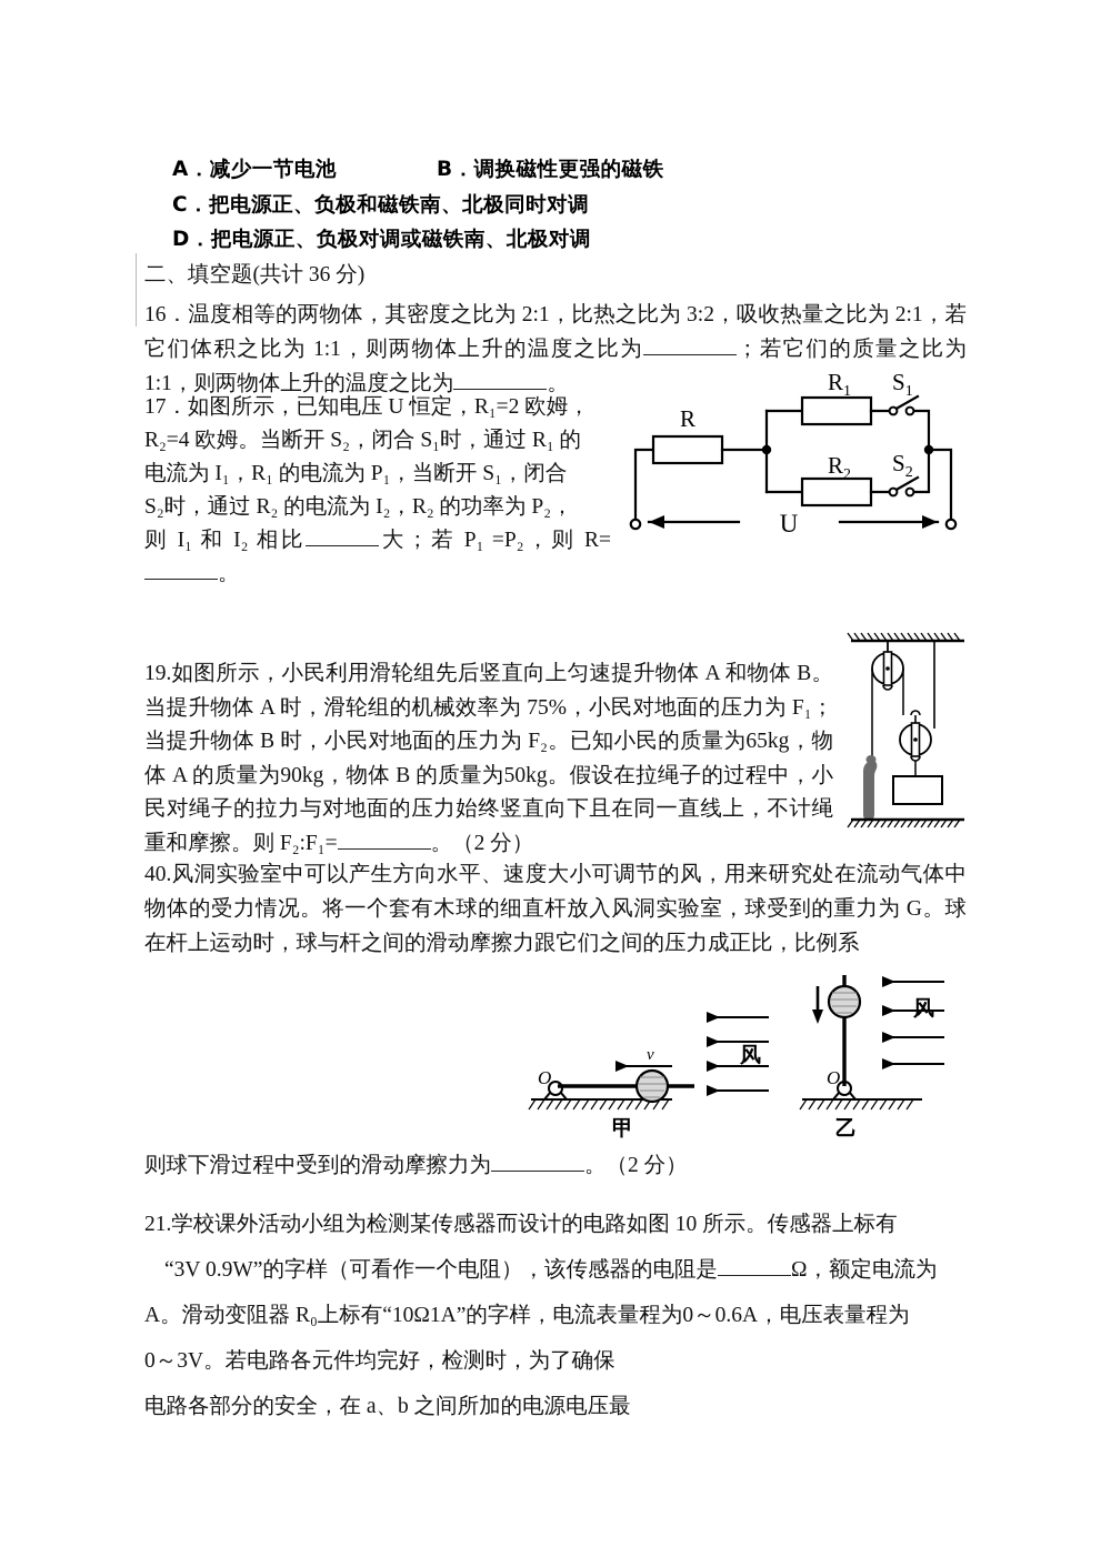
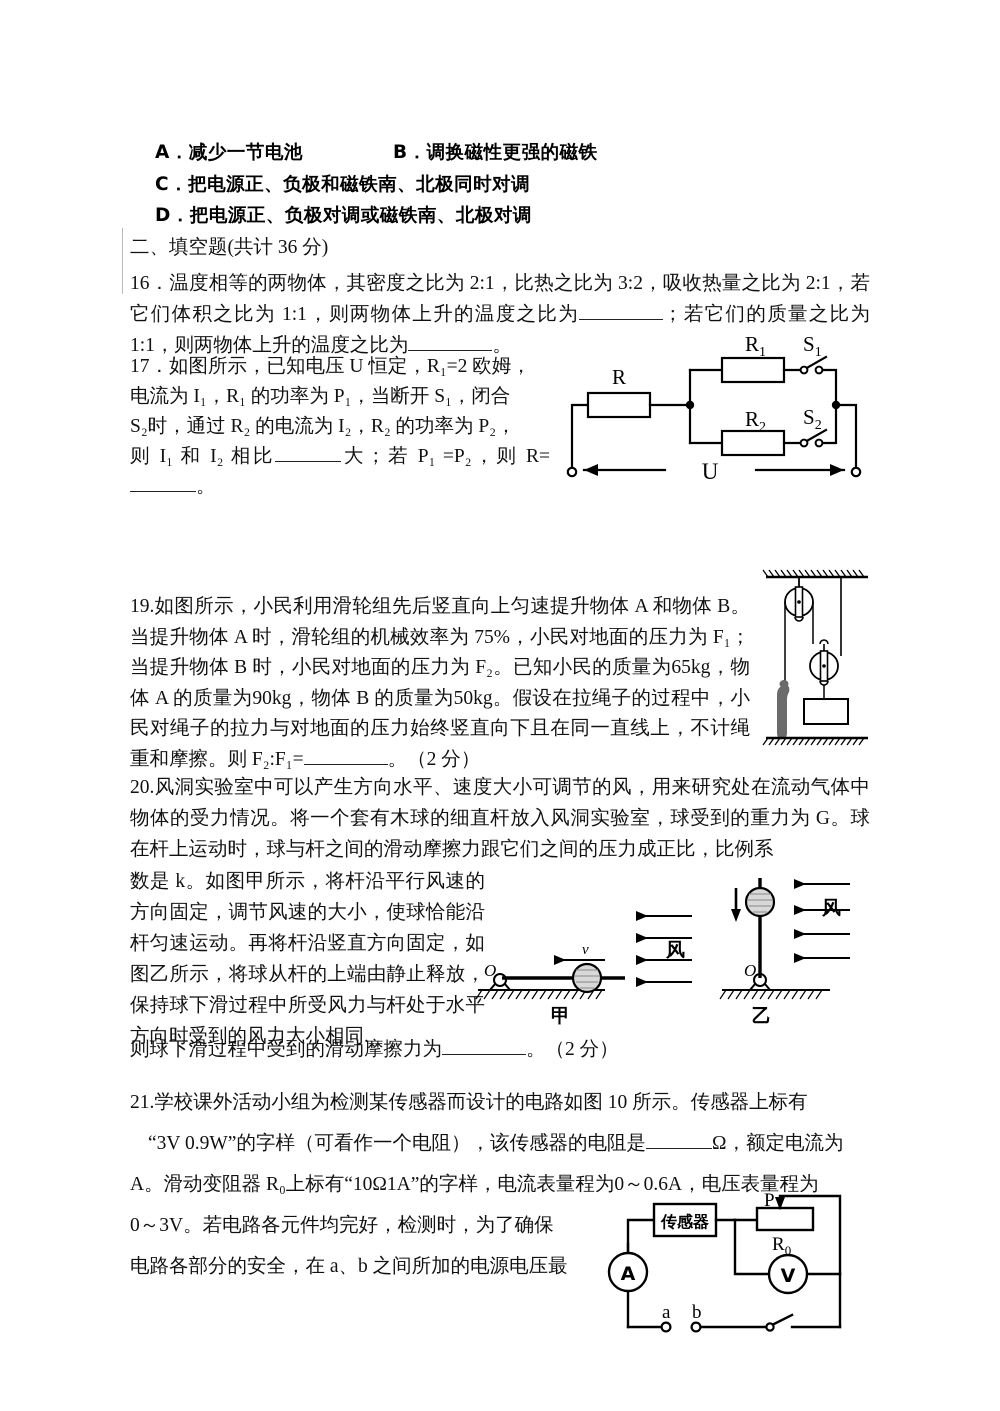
  A．减少一节电池 B．调换磁性更强的磁铁
  C．把电源正、负极和磁铁南、北极同时对调
  D．把电源正、负极对调或磁铁南、北极对调
  二、填空题(共计 36 分)
  16．温度相等的两物体，其密度之比为 2:1，比热之比为 3:2，吸收热量之比为 2:1，若它们体积之比为 1:1，则两物体上升的温度之比为 ；若它们的质量之比为 1:1，则两物体上升的温度之比为 。
  17．如图所示，已知电压 U 恒定，R₁=2 欧姆，
- R₂=4 欧姆。当断开 S₂，闭合 S₁时，通过 R₁ 的
- 电流为 I₁，R₁ 的电流为 P₁，当断开 S₁，闭合
+ 电流为 I₁，R₁ 的功率为 P₁，当断开 S₁，闭合
  S₂时，通过 R₂ 的电流为 I₂，R₂ 的功率为 P₂，
  则 I₁ 和 I₂ 相比 大；若 P₁ =P₂，则 R=。
  R
  R1
  R2
  S1
  S2
  U
  19.如图所示，小民利用滑轮组先后竖直向上匀速提升物体 A 和物体 B。当提升物体 A 时，滑轮组的机械效率为 75%，小民对地面的压力为 F₁；当提升物体 B 时，小民对地面的压力为 F₂。已知小民的质量为65kg，物体 A 的质量为90kg，物体 B 的质量为50kg。假设在拉绳子的过程中，小民对绳子的拉力与对地面的压力始终竖直向下且在同一直线上，不计绳重和摩擦。则 F₂:F₁= 。（2 分）
- 40.风洞实验室中可以产生方向水平、速度大小可调节的风，用来研究处在流动气体中物体的受力情况。将一个套有木球的细直杆放入风洞实验室，球受到的重力为 G。球在杆上运动时，球与杆之间的滑动摩擦力跟它们之间的压力成正比，比例系
+ 20.风洞实验室中可以产生方向水平、速度大小可调节的风，用来研究处在流动气体中物体的受力情况。将一个套有木球的细直杆放入风洞实验室，球受到的重力为 G。球在杆上运动时，球与杆之间的滑动摩擦力跟它们之间的压力成正比，比例系
+ 数是 k。如图甲所示，将杆沿平行风速的方向固定，调节风速的大小，使球恰能沿杆匀速运动。再将杆沿竖直方向固定，如图乙所示，将球从杆的上端由静止释放，保持球下滑过程中所受风力与杆处于水平方向时受到的风力大小相同.
  v
  O
  风
  甲
  O
  风
  乙
  则球下滑过程中受到的滑动摩擦力为 。（2 分）
  21.学校课外活动小组为检测某传感器而设计的电路如图 10 所示。传感器上标有
  “3V 0.9W”的字样（可看作一个电阻），该传感器的电阻是 Ω，额定电流为
  A。滑动变阻器 R₀上标有“10Ω1A”的字样，电流表量程为0～0.6A，电压表量程为
  0～3V。若电路各元件均完好，检测时，为了确保
  电路各部分的安全，在 a、b 之间所加的电源电压最
+ A
+ V
+ 传感器
+ P
+ R0
+ a
+ b
